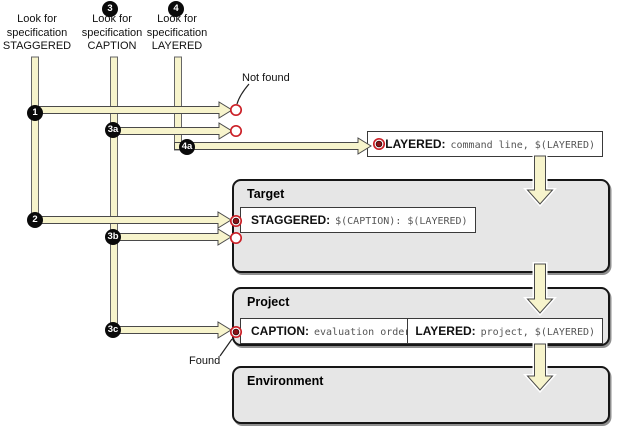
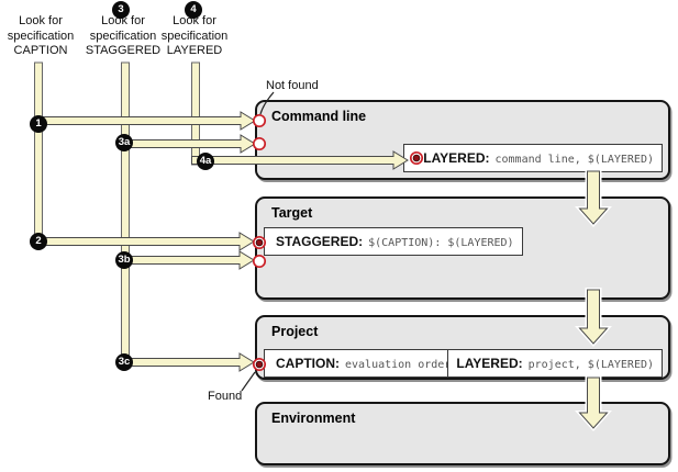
+ Command line
  Target
  Project
  Environment
  LAYERED: command line, $(LAYERED)
  STAGGERED: $(CAPTION): $(LAYERED)
  CAPTION: evaluation orde
  LAYERED: project, $(LAYERED)
  Look for
  specification
- STAGGERED
+ CAPTION
  Look for
  specification
- CAPTION
+ STAGGERED
  Look for
  specification
  LAYERED
  3
  4
  1
  2
  3a
  3b
  3c
  4a
  Not found
  Found
